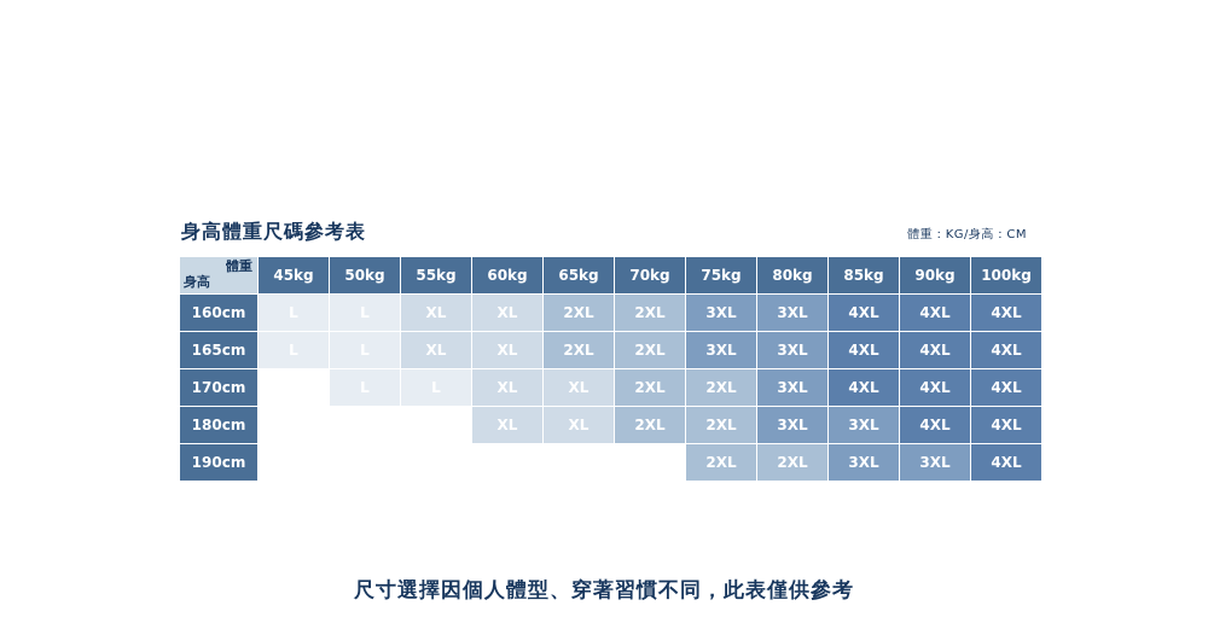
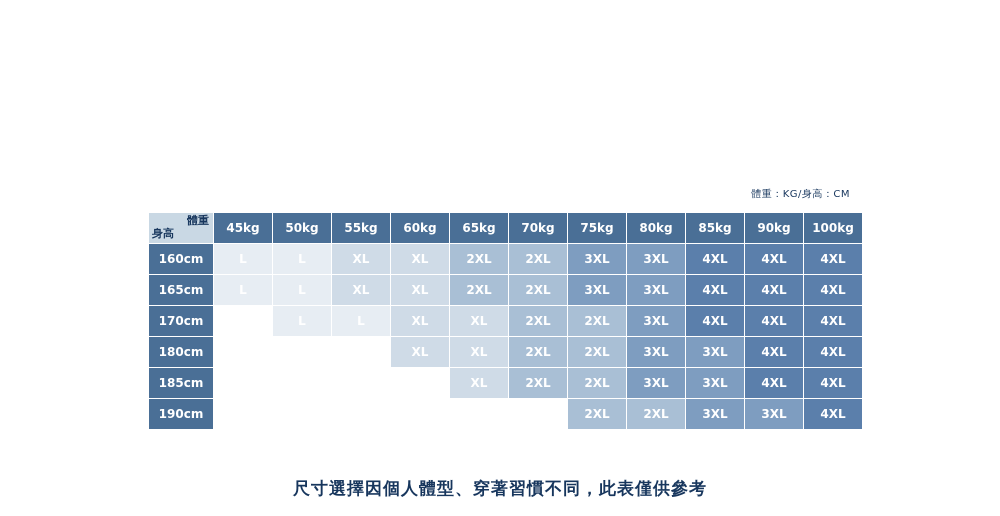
- 身高體重尺碼參考表
  體重：KG/身高：CM
  體重身高	45kg	50kg	55kg	60kg	65kg	70kg	75kg	80kg	85kg	90kg	100kg
  160cm	L	L	XL	XL	2XL	2XL	3XL	3XL	4XL	4XL	4XL
  165cm	L	L	XL	XL	2XL	2XL	3XL	3XL	4XL	4XL	4XL
  170cm		L	L	XL	XL	2XL	2XL	3XL	4XL	4XL	4XL
  180cm				XL	XL	2XL	2XL	3XL	3XL	4XL	4XL
+ 185cm					XL	2XL	2XL	3XL	3XL	4XL	4XL
  190cm							2XL	2XL	3XL	3XL	4XL
  尺寸選擇因個人體型、穿著習慣不同，此表僅供參考
